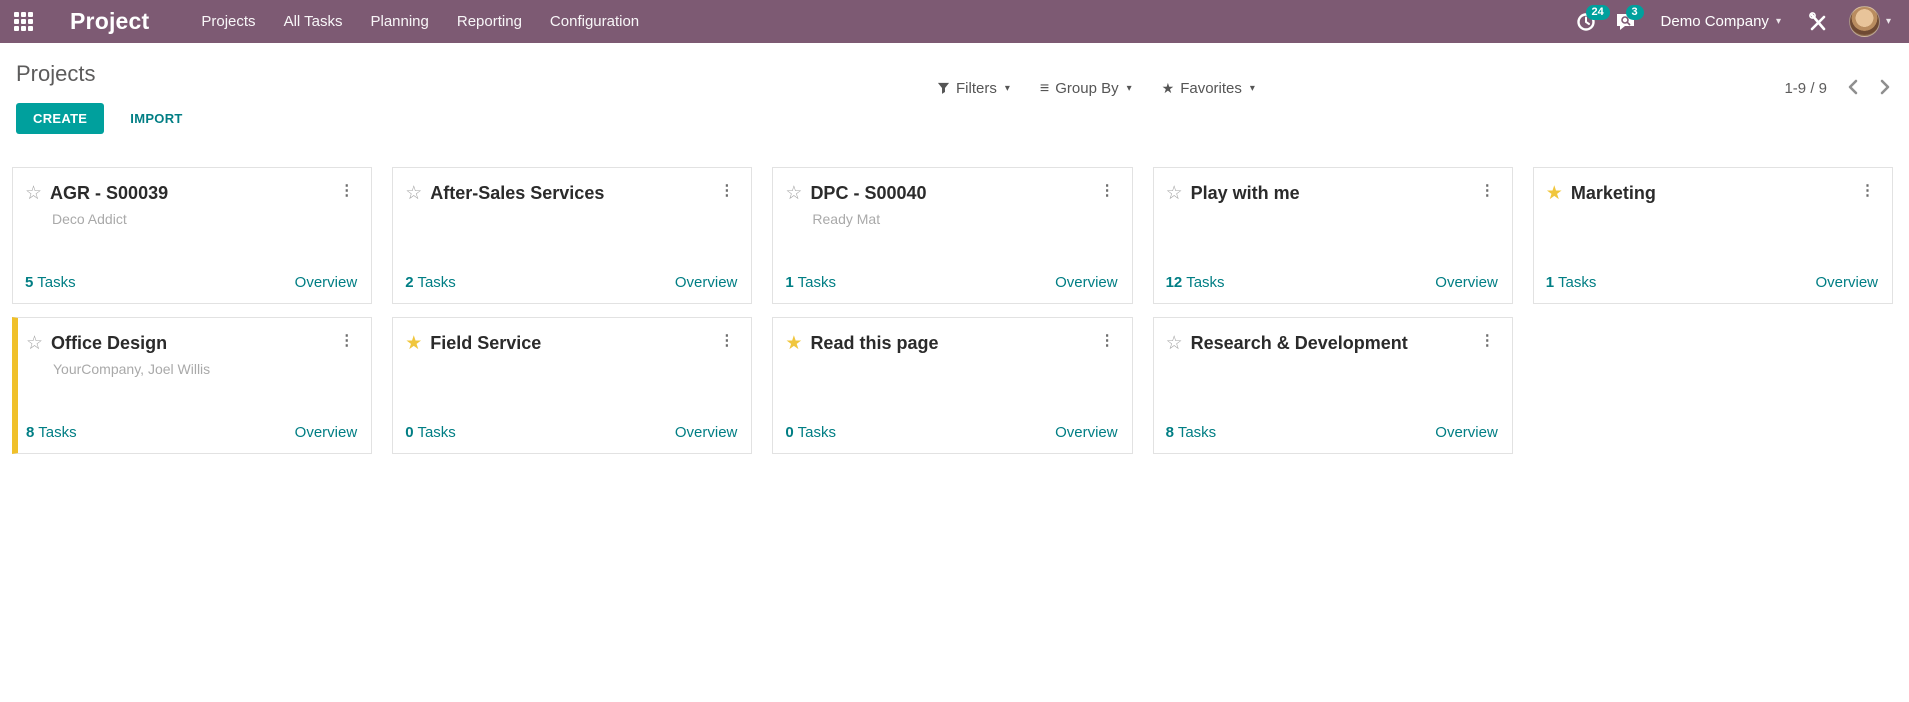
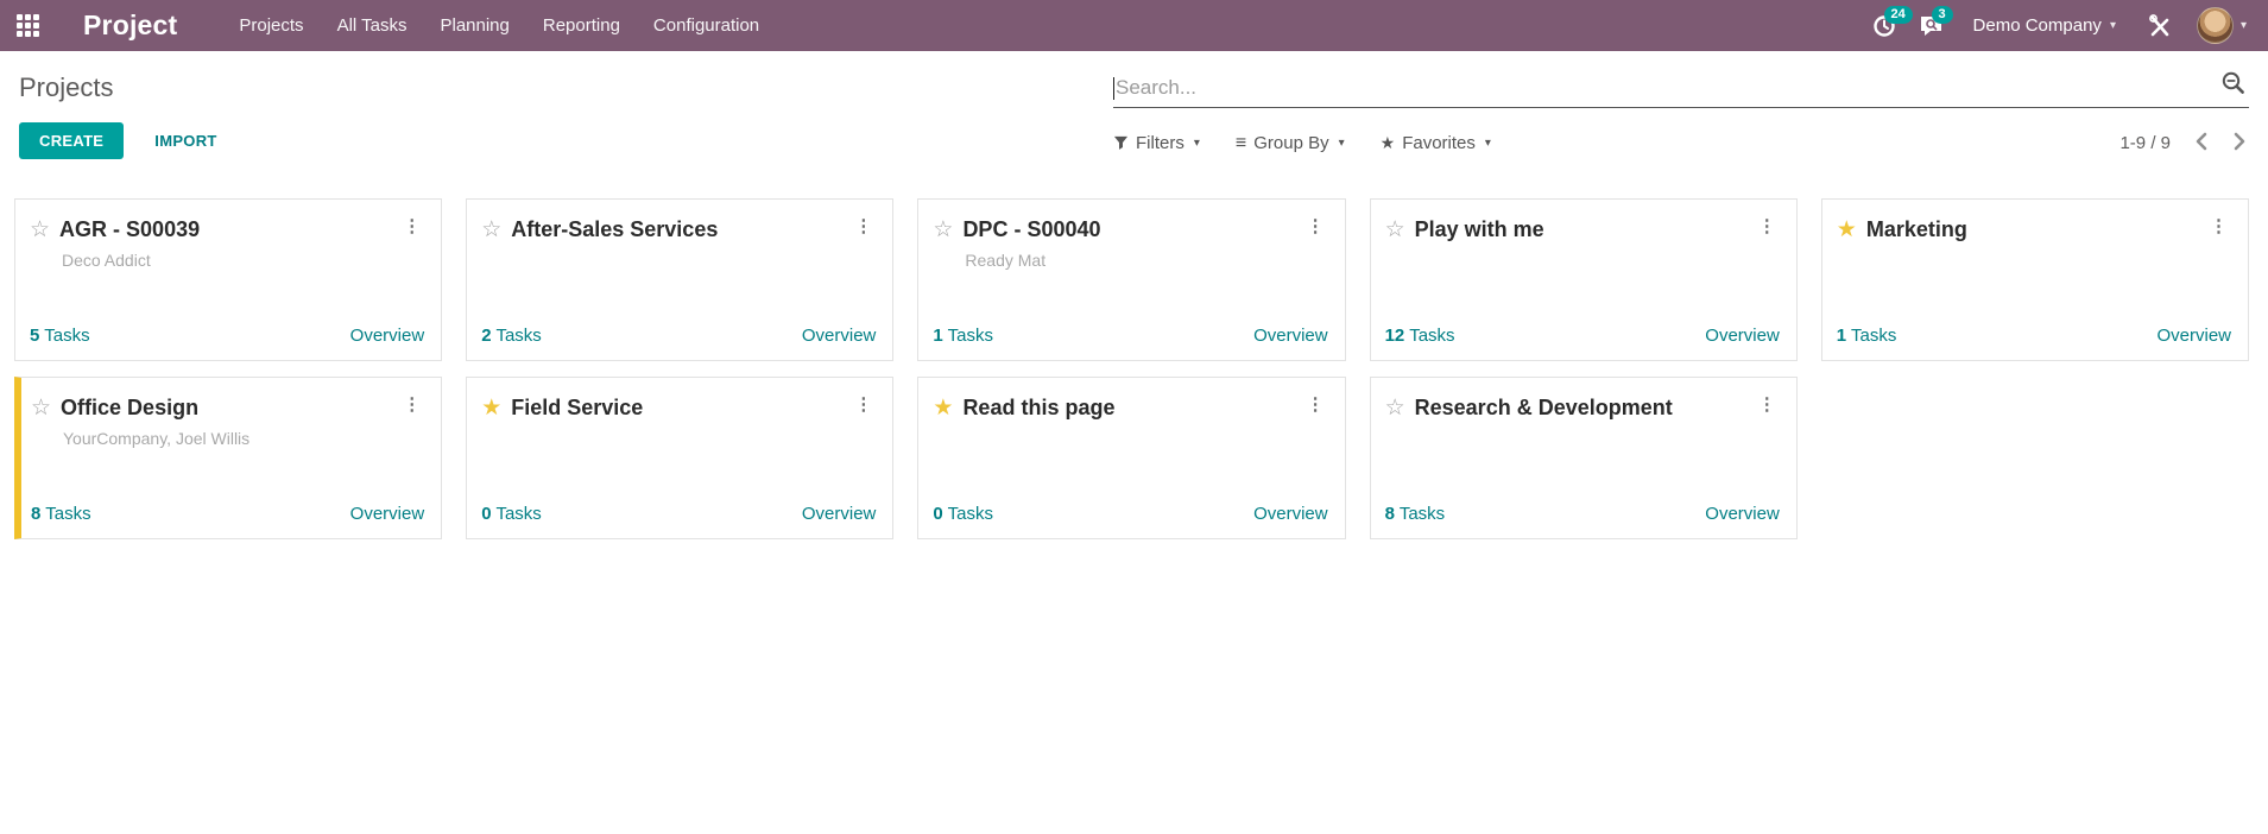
  Project
  Projects
  All Tasks
  Planning
  Reporting
  Configuration
  24
  3
  Demo Company
  ▾
  ▾
  Projects
  CREATE
  IMPORT
+ Search...
  Filters
  ▾
  ≡
  Group By
  ▾
  ★
  Favorites
  ▾
  1-9 / 9
  ☆
  AGR - S00039
  ⋮
  Deco Addict
  5 Tasks
  Overview
  ☆
  After-Sales Services
  ⋮
  2 Tasks
  Overview
  ☆
  DPC - S00040
  ⋮
  Ready Mat
  1 Tasks
  Overview
  ☆
  Play with me
  ⋮
  12 Tasks
  Overview
  ★
  Marketing
  ⋮
  1 Tasks
  Overview
  ☆
  Office Design
  ⋮
  YourCompany, Joel Willis
  8 Tasks
  Overview
  ★
  Field Service
  ⋮
  0 Tasks
  Overview
  ★
  Read this page
  ⋮
  0 Tasks
  Overview
  ☆
  Research & Development
  ⋮
  8 Tasks
  Overview
